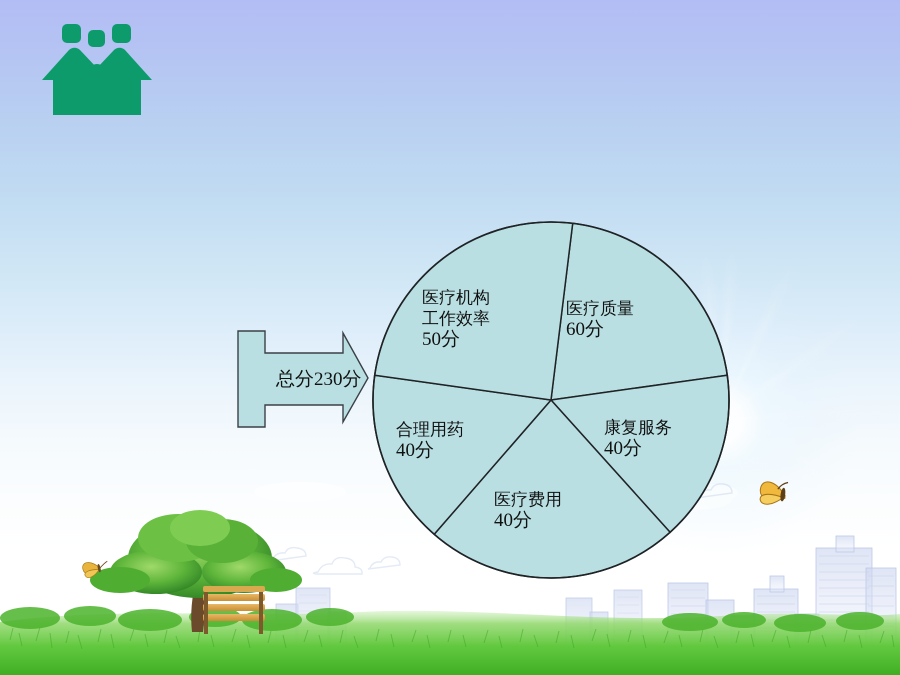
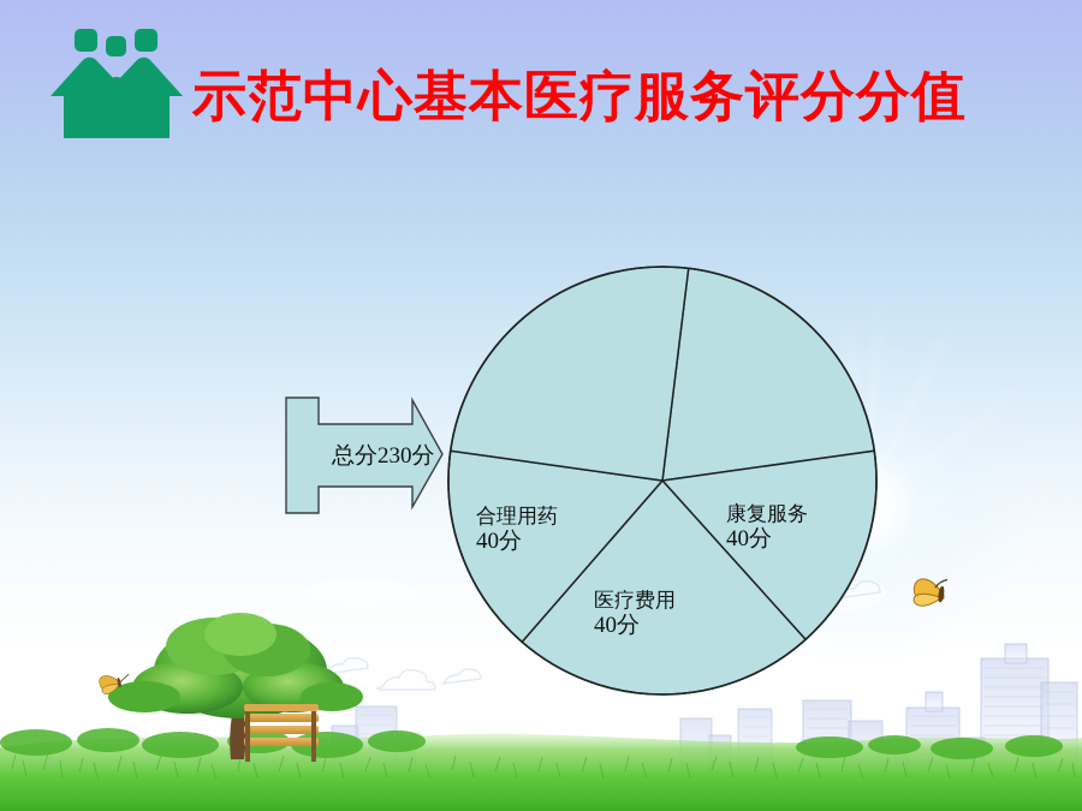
+ 示范中心基本医疗服务评分分值
  总分230分
- 医疗质量
- 60分
  康复服务
  40分
  医疗费用
  40分
  合理用药
  40分
- 医疗机构
- 工作效率
- 50分
